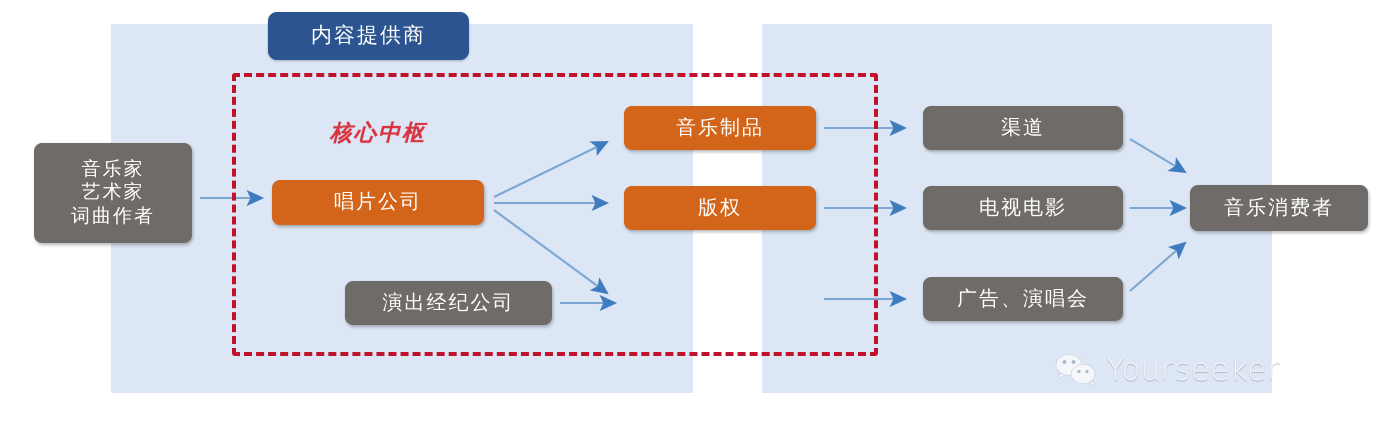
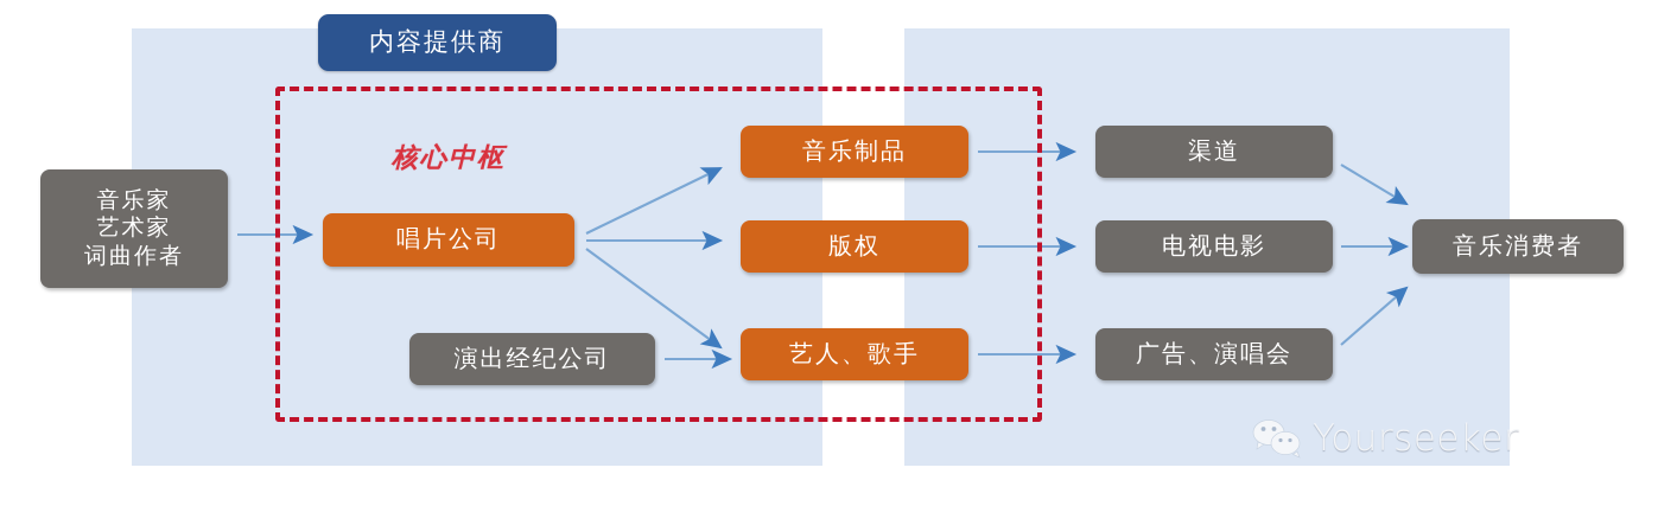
  内容提供商
  核心中枢
  音乐家
  艺术家
  词曲作者
  唱片公司
  演出经纪公司
  音乐制品
  版权
+ 艺人、歌手
  渠道
  电视电影
  广告、演唱会
  音乐消费者
  Yourseeker
